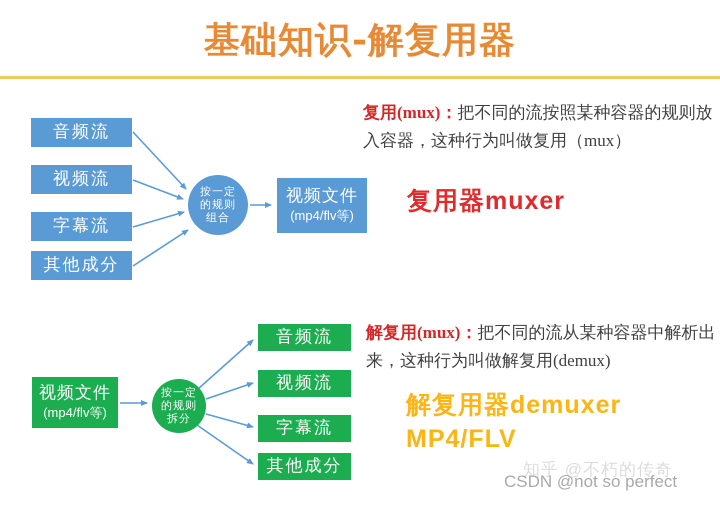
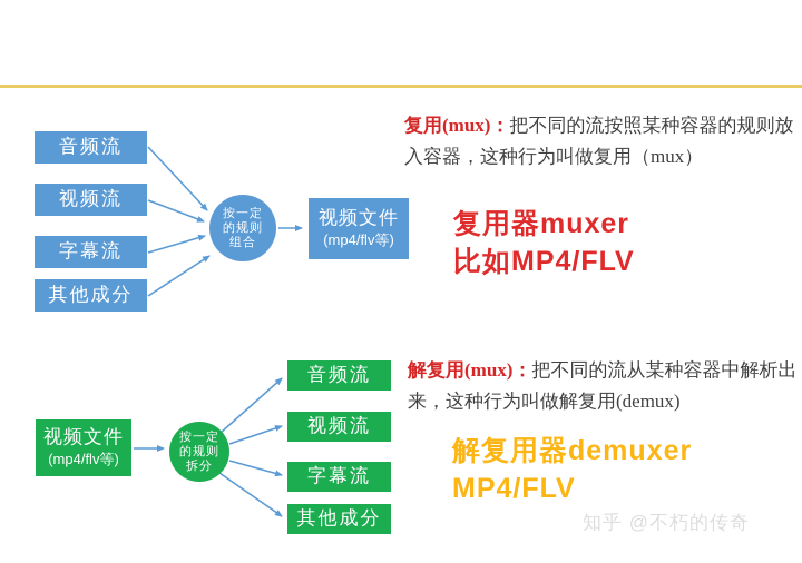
- 基础知识-解复用器
  音频流
  视频流
  字幕流
  其他成分
  按一定
  的规则
  组合
  视频文件
  (mp4/flv等)
  复用(mux)：把不同的流按照某种容器的规则放入容器，这种行为叫做复用（mux）
  复用器muxer
+ 比如MP4/FLV
  视频文件
  (mp4/flv等)
  按一定
  的规则
  拆分
  音频流
  视频流
  字幕流
  其他成分
  解复用(mux)：把不同的流从某种容器中解析出来，这种行为叫做解复用(demux)
  解复用器demuxer
  MP4/FLV
  知乎 @不朽的传奇
- CSDN @not so perfect
